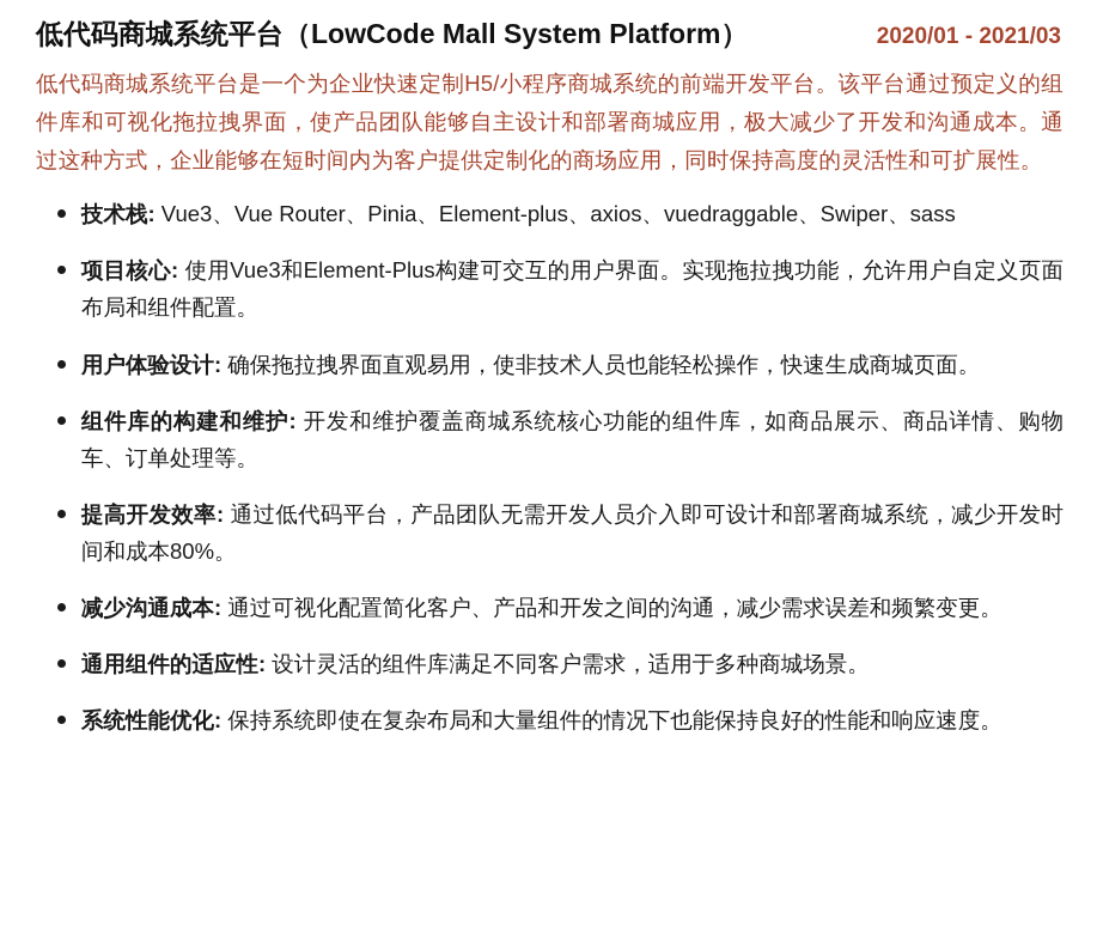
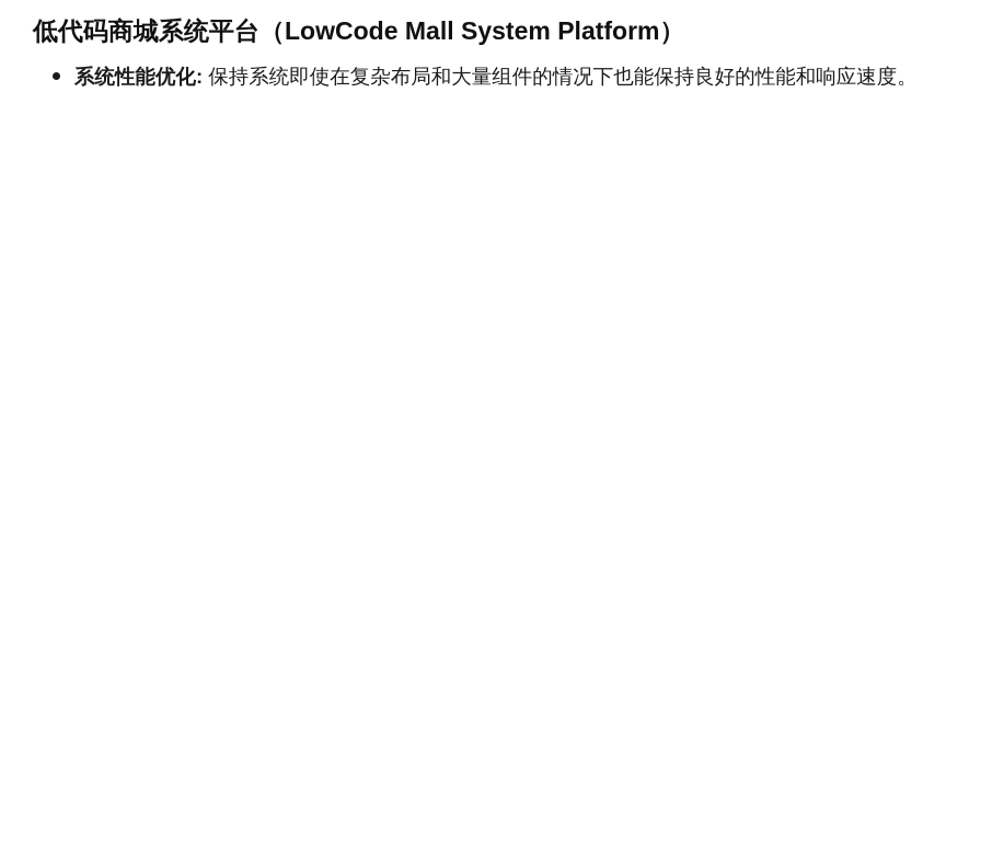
  低代码商城系统平台（LowCode Mall System Platform）
- 2020/01 - 2021/03
- 低代码商城系统平台是一个为企业快速定制H5/小程序商城系统的前端开发平台。该平台通过预定义的组件库和可视化拖拉拽界面，使产品团队能够自主设计和部署商城应用，极大减少了开发和沟通成本。通过这种方式，企业能够在短时间内为客户提供定制化的商场应用，同时保持高度的灵活性和可扩展性。
- 技术栈: Vue3、Vue Router、Pinia、Element-plus、axios、vuedraggable、Swiper、sass
- 项目核心: 使用Vue3和Element-Plus构建可交互的用户界面。实现拖拉拽功能，允许用户自定义页面布局和组件配置。
- 用户体验设计: 确保拖拉拽界面直观易用，使非技术人员也能轻松操作，快速生成商城页面。
- 组件库的构建和维护: 开发和维护覆盖商城系统核心功能的组件库，如商品展示、商品详情、购物车、订单处理等。
- 提高开发效率: 通过低代码平台，产品团队无需开发人员介入即可设计和部署商城系统，减少开发时间和成本80%。
- 减少沟通成本: 通过可视化配置简化客户、产品和开发之间的沟通，减少需求误差和频繁变更。
- 通用组件的适应性: 设计灵活的组件库满足不同客户需求，适用于多种商城场景。
  系统性能优化: 保持系统即使在复杂布局和大量组件的情况下也能保持良好的性能和响应速度。
